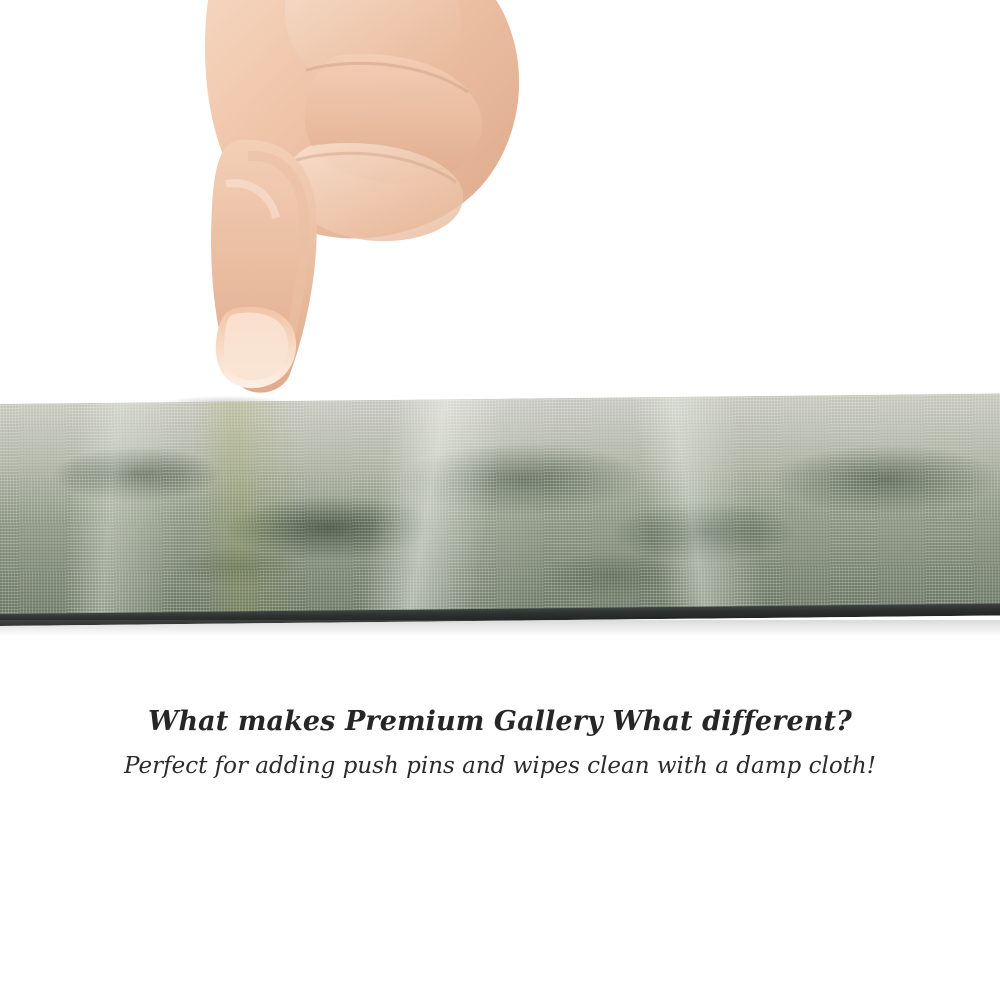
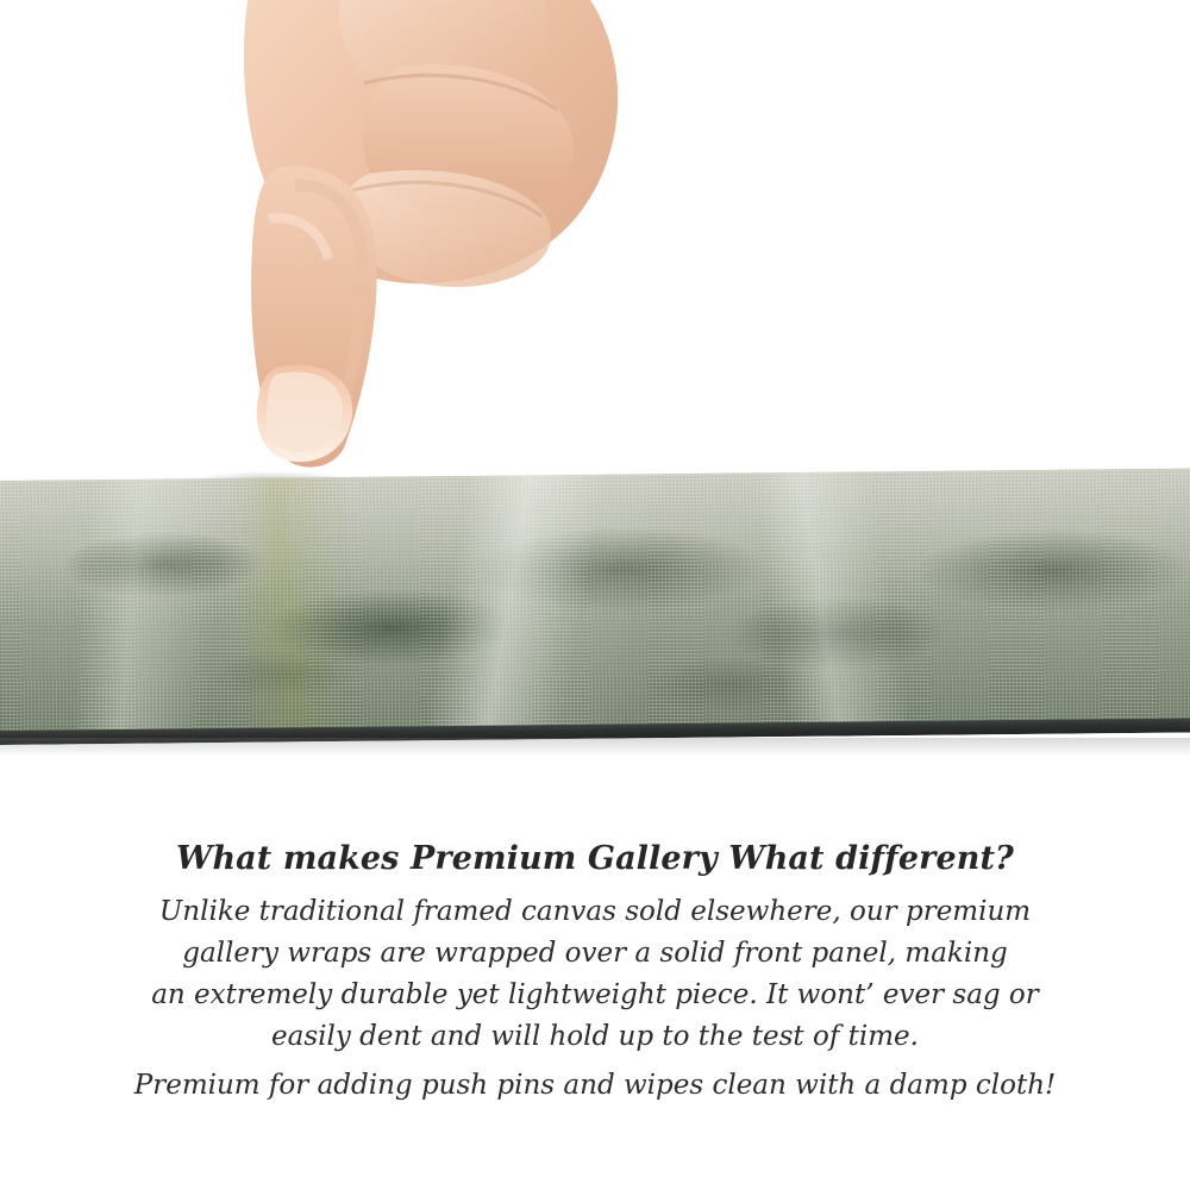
  What makes Premium Gallery What different?
+ Unlike traditional framed canvas sold elsewhere, our premium
+ gallery wraps are wrapped over a solid front panel, making
+ an extremely durable yet lightweight piece. It wont’ ever sag or
+ easily dent and will hold up to the test of time.
- Perfect for adding push pins and wipes clean with a damp cloth!
+ Premium for adding push pins and wipes clean with a damp cloth!
